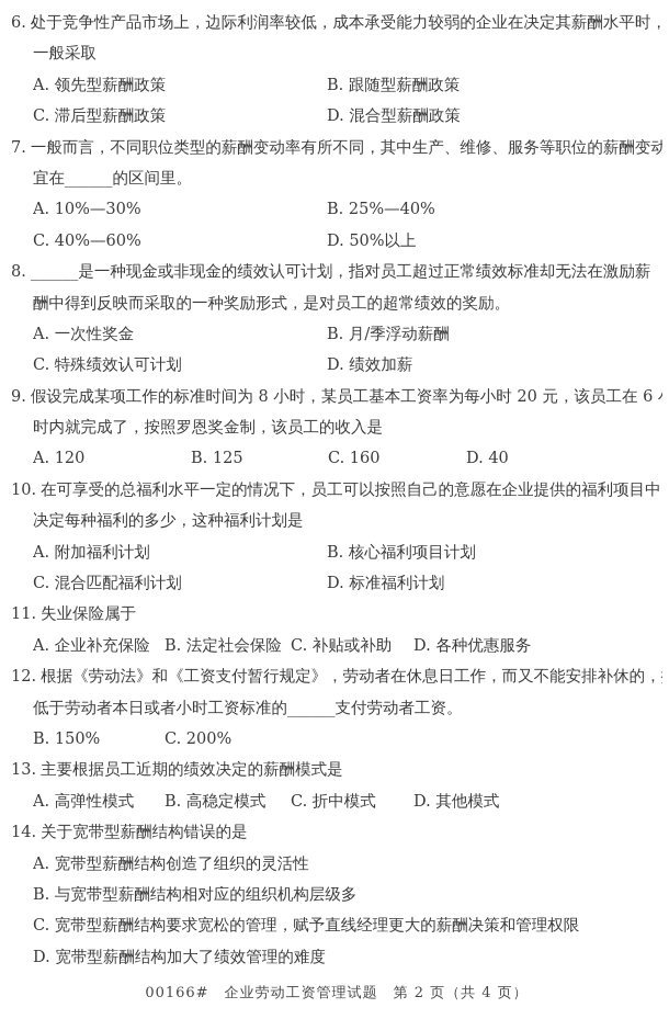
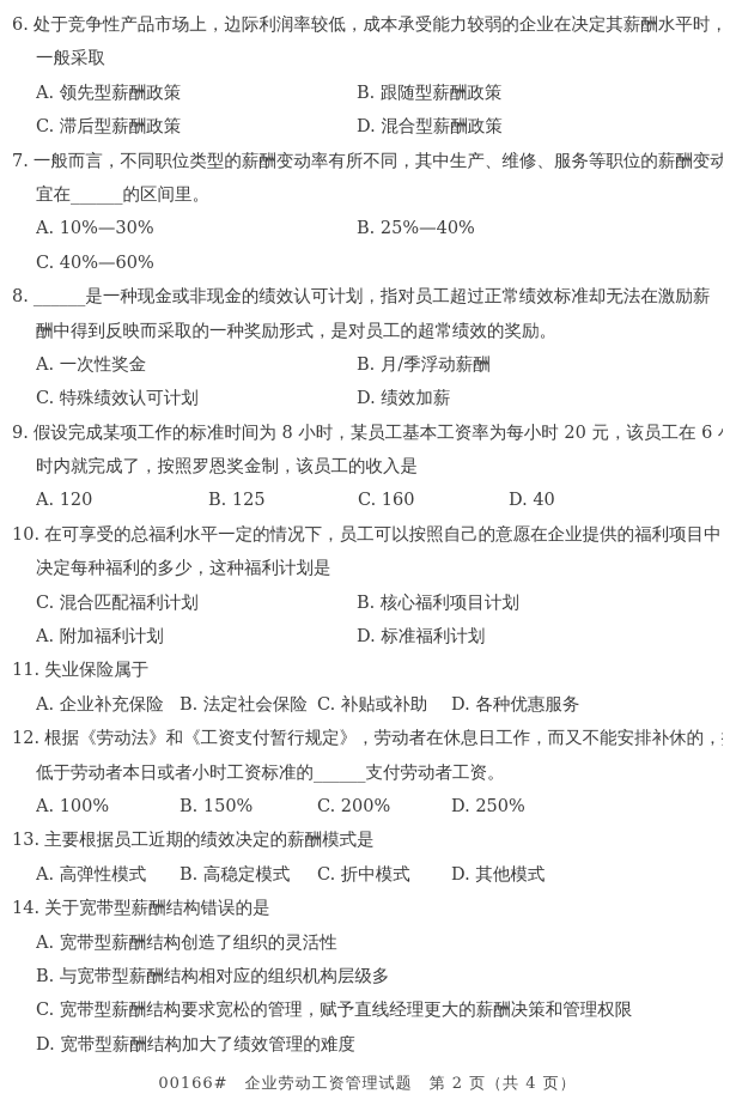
  6. 处于竞争性产品市场上，边际利润率较低，成本承受能力较弱的企业在决定其薪酬水平时，
  一般采取
  A. 领先型薪酬政策
  B. 跟随型薪酬政策
  C. 滞后型薪酬政策
  D. 混合型薪酬政策
  7. 一般而言，不同职位类型的薪酬变动率有所不同，其中生产、维修、服务等职位的薪酬变动
  宜在______的区间里。
  A. 10%—30%
  B. 25%—40%
  C. 40%—60%
- D. 50%以上
  8. ______是一种现金或非现金的绩效认可计划，指对员工超过正常绩效标准却无法在激励薪
  酬中得到反映而采取的一种奖励形式，是对员工的超常绩效的奖励。
  A. 一次性奖金
  B. 月/季浮动薪酬
  C. 特殊绩效认可计划
  D. 绩效加薪
  9. 假设完成某项工作的标准时间为 8 小时，某员工基本工资率为每小时 20 元，该员工在 6
  时内就完成了，按照罗恩奖金制，该员工的收入是
  A. 120
  B. 125
  C. 160
  D. 40
  10. 在可享受的总福利水平一定的情况下，员工可以按照自己的意愿在企业提供的福利项目中
  决定每种福利的多少，这种福利计划是
- A. 附加福利计划
+ C. 混合匹配福利计划
  B. 核心福利项目计划
- C. 混合匹配福利计划
+ A. 附加福利计划
  D. 标准福利计划
  11. 失业保险属于
  A. 企业补充保险
  B. 法定社会保险
  C. 补贴或补助
  D. 各种优惠服务
  12. 根据《劳动法》和《工资支付暂行规定》，劳动者在休息日工作，而又不能安排补休的，
  低于劳动者本日或者小时工资标准的______支付劳动者工资。
+ A. 100%
  B. 150%
  C. 200%
+ D. 250%
  13. 主要根据员工近期的绩效决定的薪酬模式是
  A. 高弹性模式
  B. 高稳定模式
  C. 折中模式
  D. 其他模式
  14. 关于宽带型薪酬结构错误的是
  A. 宽带型薪酬结构创造了组织的灵活性
  B. 与宽带型薪酬结构相对应的组织机构层级多
  C. 宽带型薪酬结构要求宽松的管理，赋予直线经理更大的薪酬决策和管理权限
  D. 宽带型薪酬结构加大了绩效管理的难度
  00166# 企业劳动工资管理试题 第 2 页（共 4 页）
